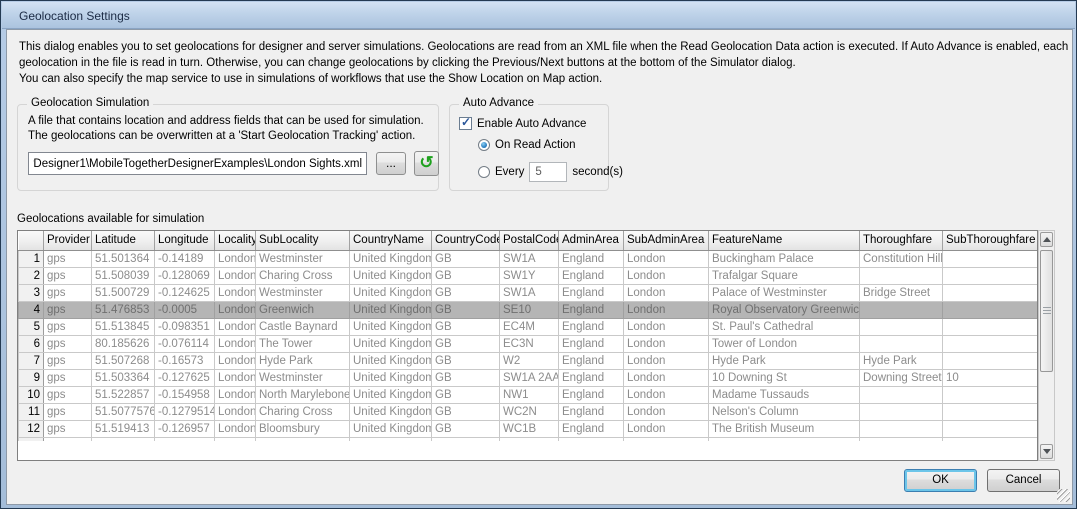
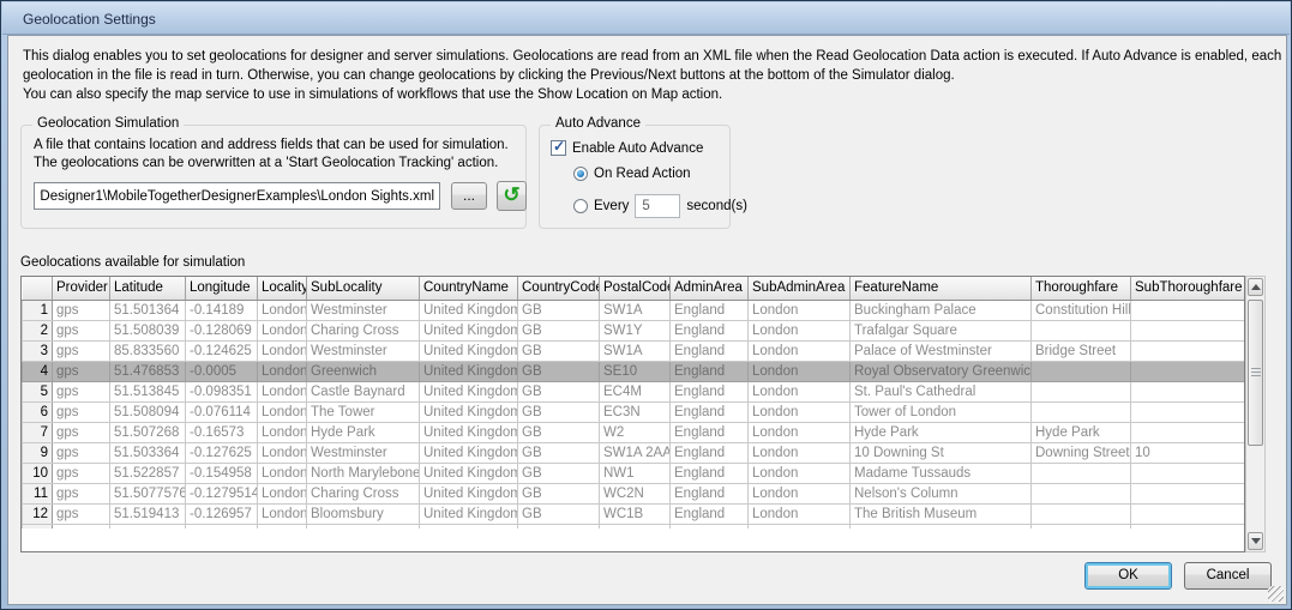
  Geolocation Settings
  This dialog enables you to set geolocations for designer and server simulations. Geolocations are read from an XML file when the Read Geolocation Data action is executed. If Auto Advance is enabled, each
  geolocation in the file is read in turn. Otherwise, you can change geolocations by clicking the Previous/Next buttons at the bottom of the Simulator dialog.
  You can also specify the map service to use in simulations of workflows that use the Show Location on Map action.
  Geolocation Simulation
  A file that contains location and address fields that can be used for simulation.
  The geolocations can be overwritten at a 'Start Geolocation Tracking' action.
  ...
  ↺
  Auto Advance
  ✓
  Enable Auto Advance
  On Read Action
  Every
  5
  second(s)
  Geolocations available for simulation
  	Provider	Latitude	Longitude	Locality	SubLocality	CountryName	CountryCod	PostalCod	AdminArea	SubAdminArea	FeatureName	Thoroughfare	SubThoroughfare
  1	gps	51.501364	-0.14189	London	Westminster	United Kingdom	GB	SW1A	England	London	Buckingham Palace	Constitution Hill
  2	gps	51.508039	-0.128069	London	Charing Cross	United Kingdom	GB	SW1Y	England	London	Trafalgar Square
- 3	gps	51.500729	-0.124625	London	Westminster	United Kingdom	GB	SW1A	England	London	Palace of Westminster	Bridge Street
+ 3	gps	85.833560	-0.124625	London	Westminster	United Kingdom	GB	SW1A	England	London	Palace of Westminster	Bridge Street
  4	gps	51.476853	-0.0005	London	Greenwich	United Kingdom	GB	SE10	England	London	Royal Observatory Greenwic
  5	gps	51.513845	-0.098351	London	Castle Baynard	United Kingdom	GB	EC4M	England	London	St. Paul's Cathedral
- 6	gps	80.185626	-0.076114	London	The Tower	United Kingdom	GB	EC3N	England	London	Tower of London
+ 6	gps	51.508094	-0.076114	London	The Tower	United Kingdom	GB	EC3N	England	London	Tower of London
  7	gps	51.507268	-0.16573	London	Hyde Park	United Kingdom	GB	W2	England	London	Hyde Park	Hyde Park
  9	gps	51.503364	-0.127625	London	Westminster	United Kingdom	GB	SW1A 2AA	England	London	10 Downing St	Downing Street	10
  10	gps	51.522857	-0.154958	London	North Marylebone	United Kingdom	GB	NW1	England	London	Madame Tussauds
  11	gps	51.5077576	-0.1279514	London	Charing Cross	United Kingdom	GB	WC2N	England	London	Nelson's Column
  12	gps	51.519413	-0.126957	London	Bloomsbury	United Kingdom	GB	WC1B	England	London	The British Museum
  OK
  Cancel
